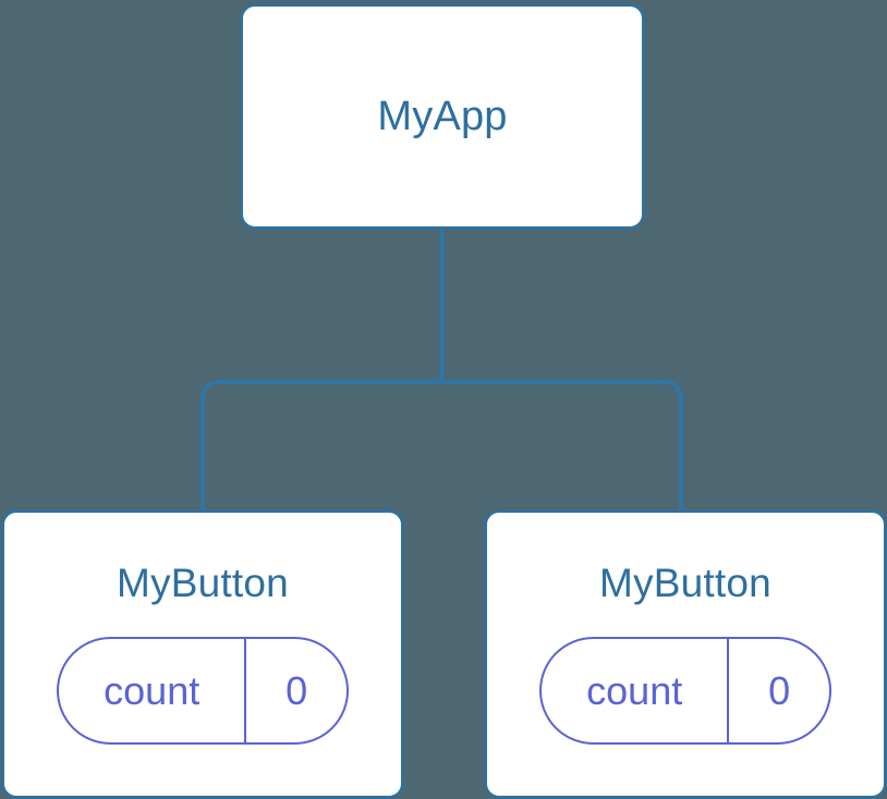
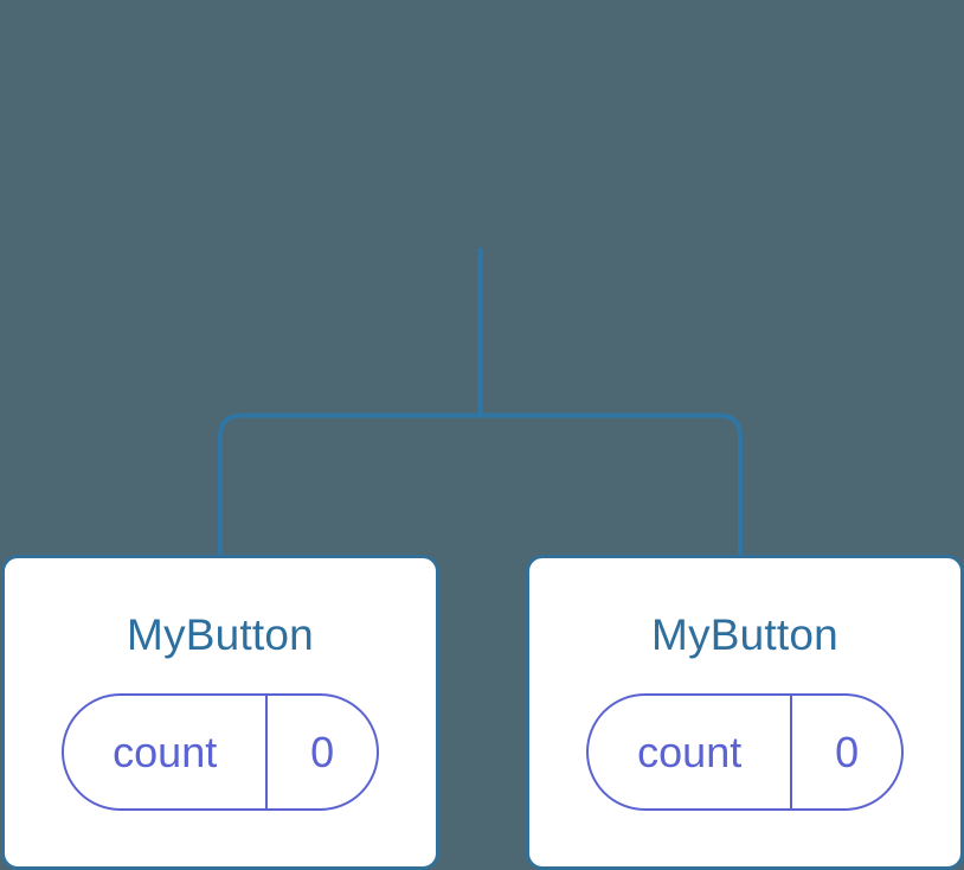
- MyApp
  MyButton
  count
  0
  MyButton
  count
  0
